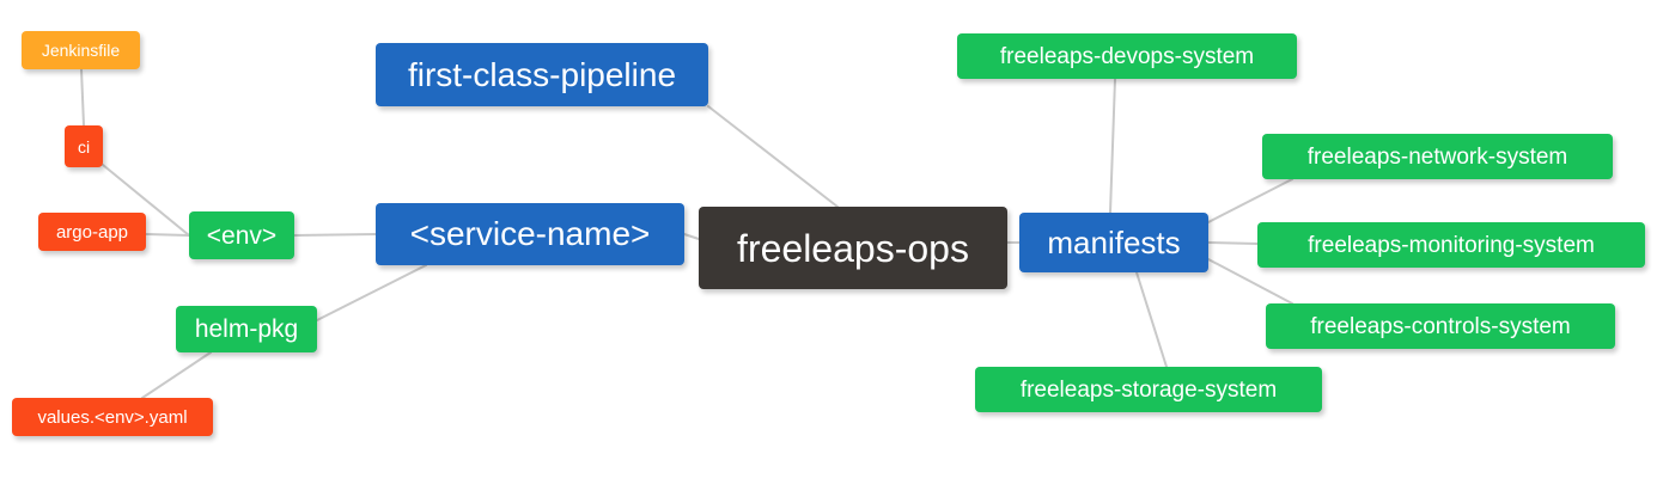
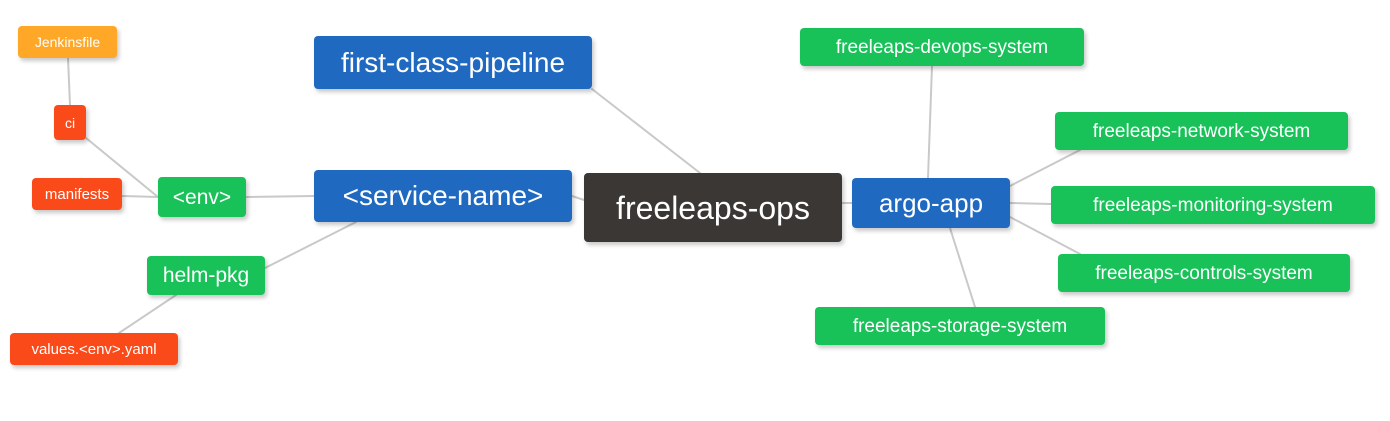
  Jenkinsfile
  ci
- argo-app
+ manifests
  <env>
  helm-pkg
  values.<env>.yaml
  first-class-pipeline
  <service-name>
  freeleaps-ops
- manifests
+ argo-app
  freeleaps-devops-system
  freeleaps-network-system
  freeleaps-monitoring-system
  freeleaps-controls-system
  freeleaps-storage-system
